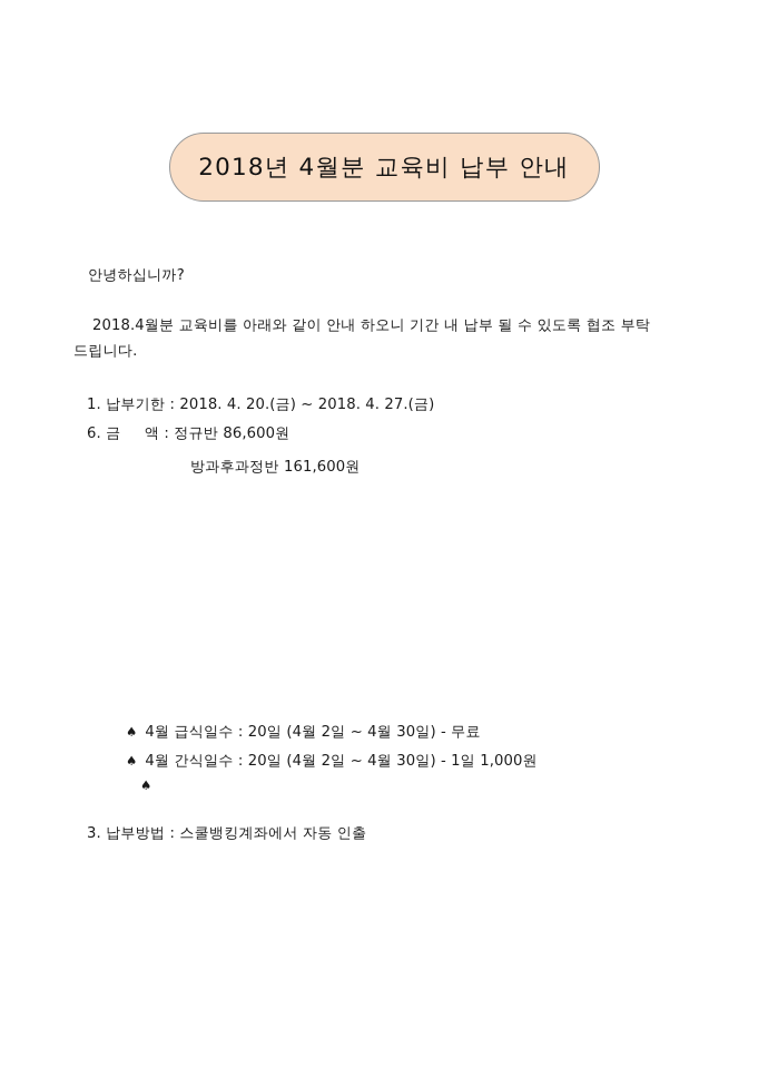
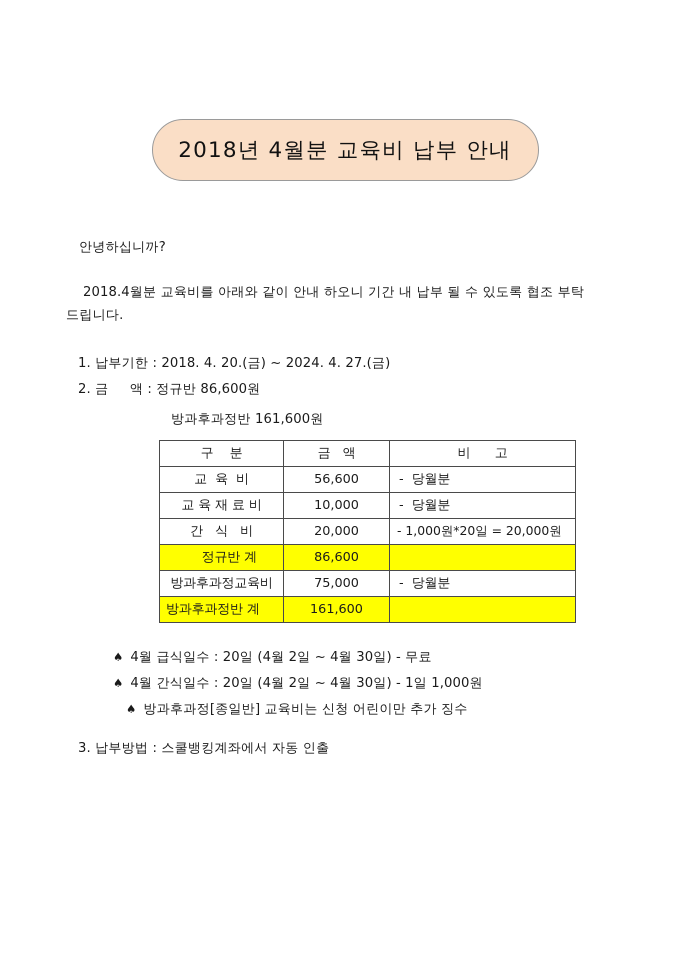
  2018년 4월분 교육비 납부 안내
  안녕하십니까?
  2018.4월분 교육비를 아래와 같이 안내 하오니 기간 내 납부 될 수 있도록 협조 부탁드립니다.
- 1. 납부기한 : 2018. 4. 20.(금) ~ 2018. 4. 27.(금)
+ 1. 납부기한 : 2018. 4. 20.(금) ~ 2024. 4. 27.(금)
- 6. 금 액 : 정규반 86,600원
+ 2. 금 액 : 정규반 86,600원
  방과후과정반 161,600원
+ 구 분	금 액	비 고
+ 교 육 비	56,600	- 당월분
+ 교 육 재 료 비	10,000	- 당월분
+ 간 식 비	20,000	- 1,000원*20일 = 20,000원
+ 정규반 계	86,600
+ 방과후과정교육비	75,000	- 당월분
+ 방과후과정반 계	161,600
  ♠
  4월 급식일수 : 20일 (4월 2일 ~ 4월 30일) - 무료
  ♠
  4월 간식일수 : 20일 (4월 2일 ~ 4월 30일) - 1일 1,000원
  ♠
+ 방과후과정[종일반] 교육비는 신청 어린이만 추가 징수
  3. 납부방법 : 스쿨뱅킹계좌에서 자동 인출
